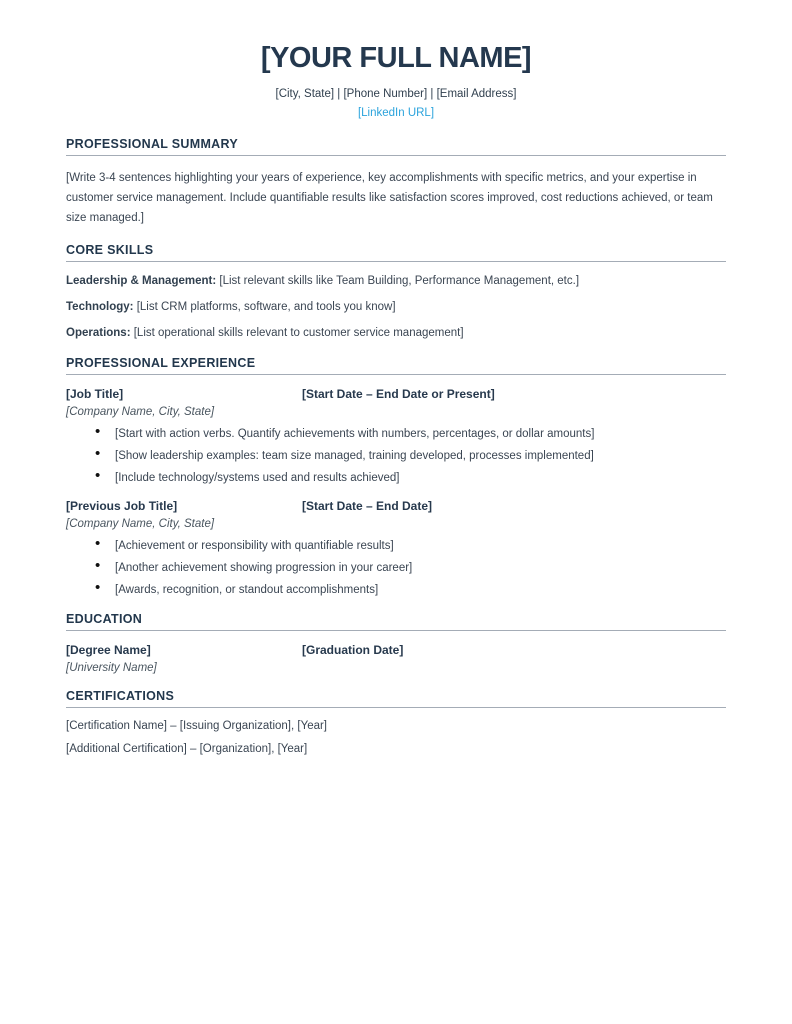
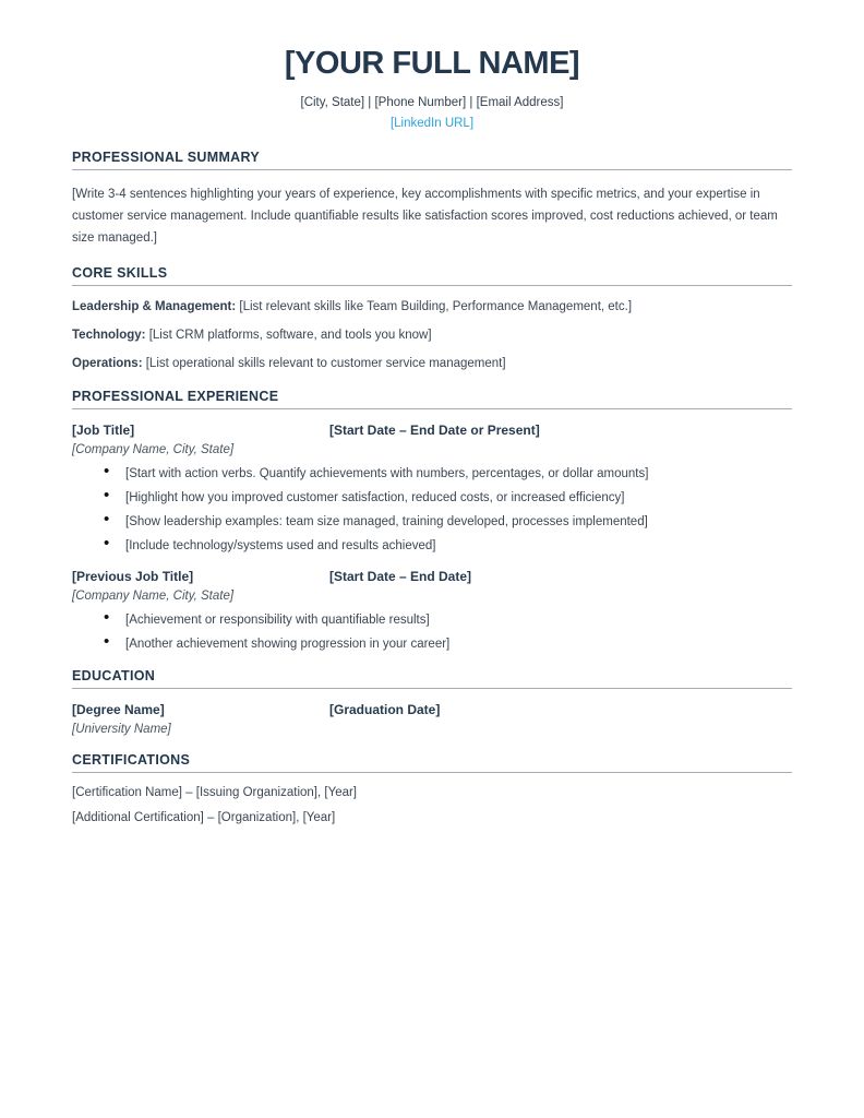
  [YOUR FULL NAME]
  [City, State] | [Phone Number] | [Email Address]
  [LinkedIn URL]
  PROFESSIONAL SUMMARY
  [Write 3-4 sentences highlighting your years of experience, key accomplishments with specific metrics, and your expertise in customer service management. Include quantifiable results like satisfaction scores improved, cost reductions achieved, or team size managed.]
  CORE SKILLS
  Leadership & Management: [List relevant skills like Team Building, Performance Management, etc.]
  Technology: [List CRM platforms, software, and tools you know]
  Operations: [List operational skills relevant to customer service management]
  PROFESSIONAL EXPERIENCE
  [Job Title]
  [Start Date – End Date or Present]
  [Company Name, City, State]
  [Start with action verbs. Quantify achievements with numbers, percentages, or dollar amounts]
+ [Highlight how you improved customer satisfaction, reduced costs, or increased efficiency]
  [Show leadership examples: team size managed, training developed, processes implemented]
  [Include technology/systems used and results achieved]
  [Previous Job Title]
  [Start Date – End Date]
  [Company Name, City, State]
  [Achievement or responsibility with quantifiable results]
  [Another achievement showing progression in your career]
- [Awards, recognition, or standout accomplishments]
  EDUCATION
  [Degree Name]
  [Graduation Date]
  [University Name]
  CERTIFICATIONS
  [Certification Name] – [Issuing Organization], [Year]
  [Additional Certification] – [Organization], [Year]
